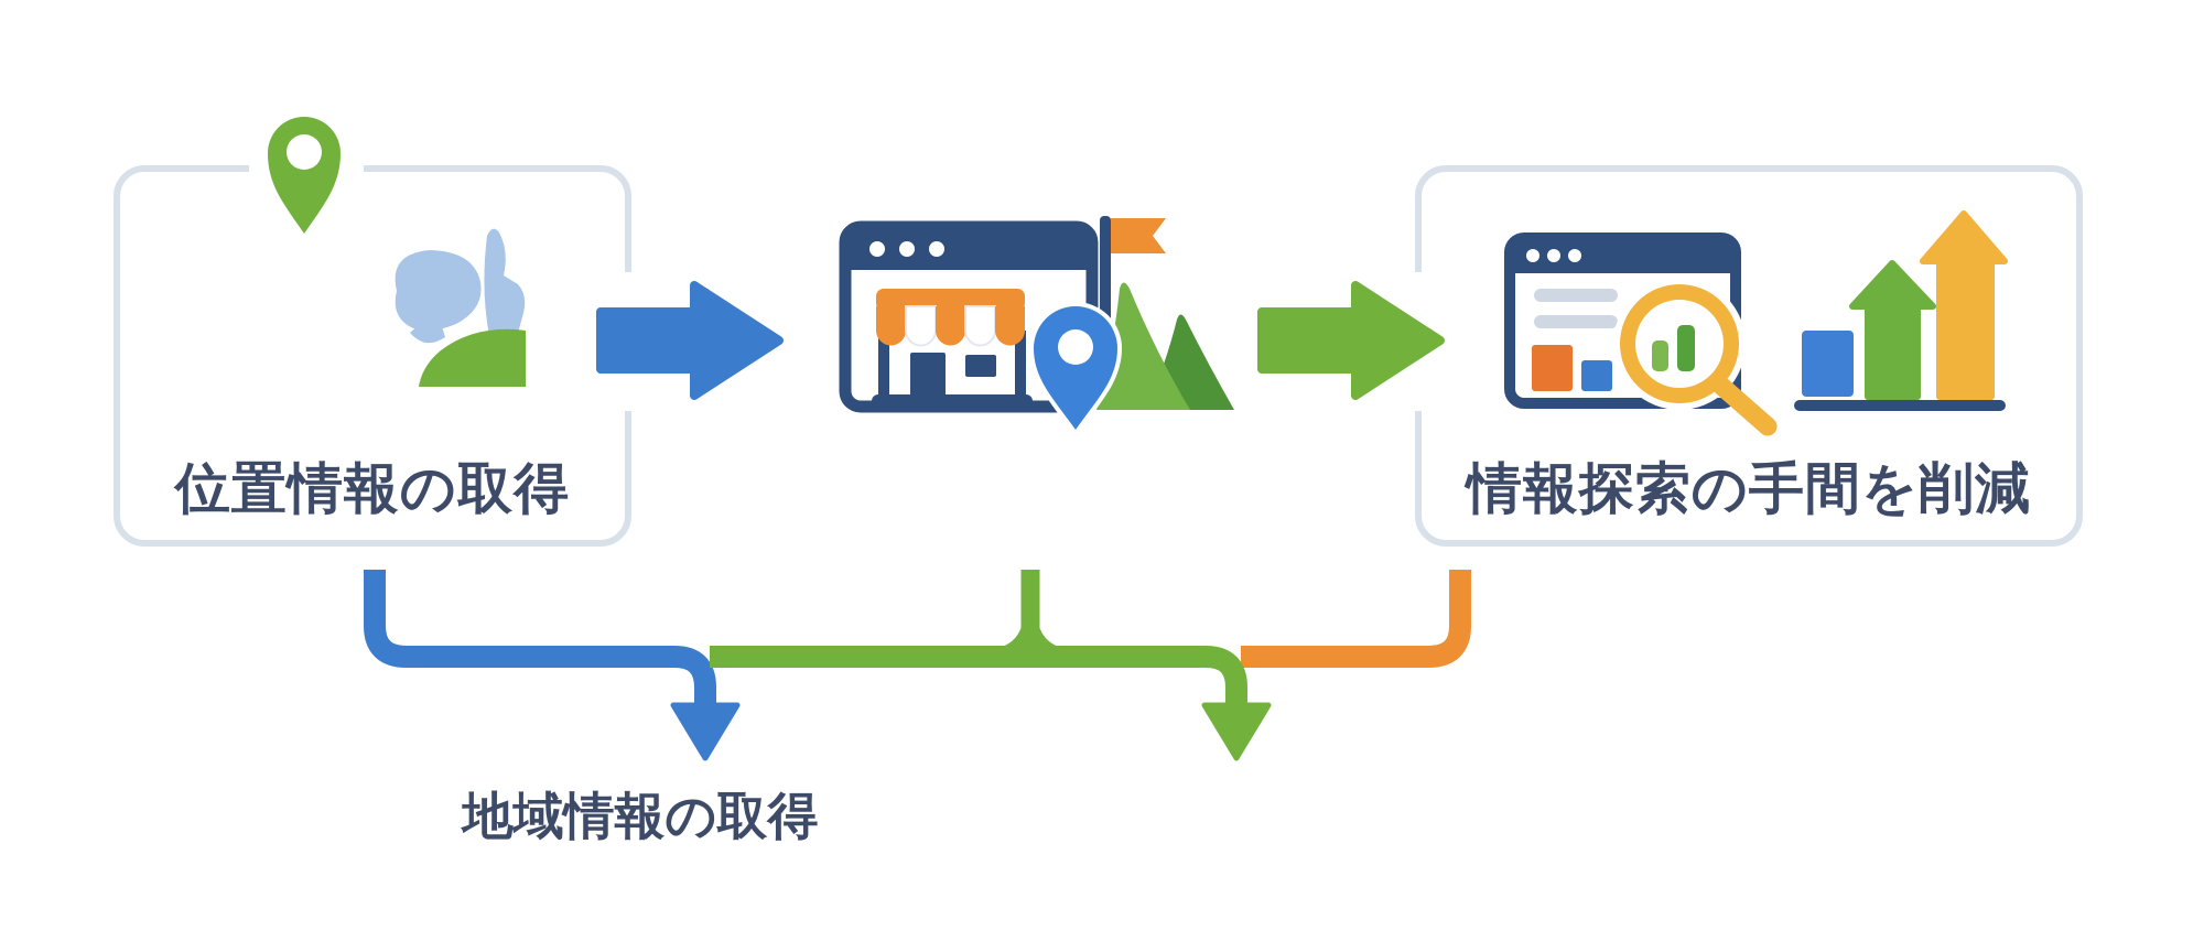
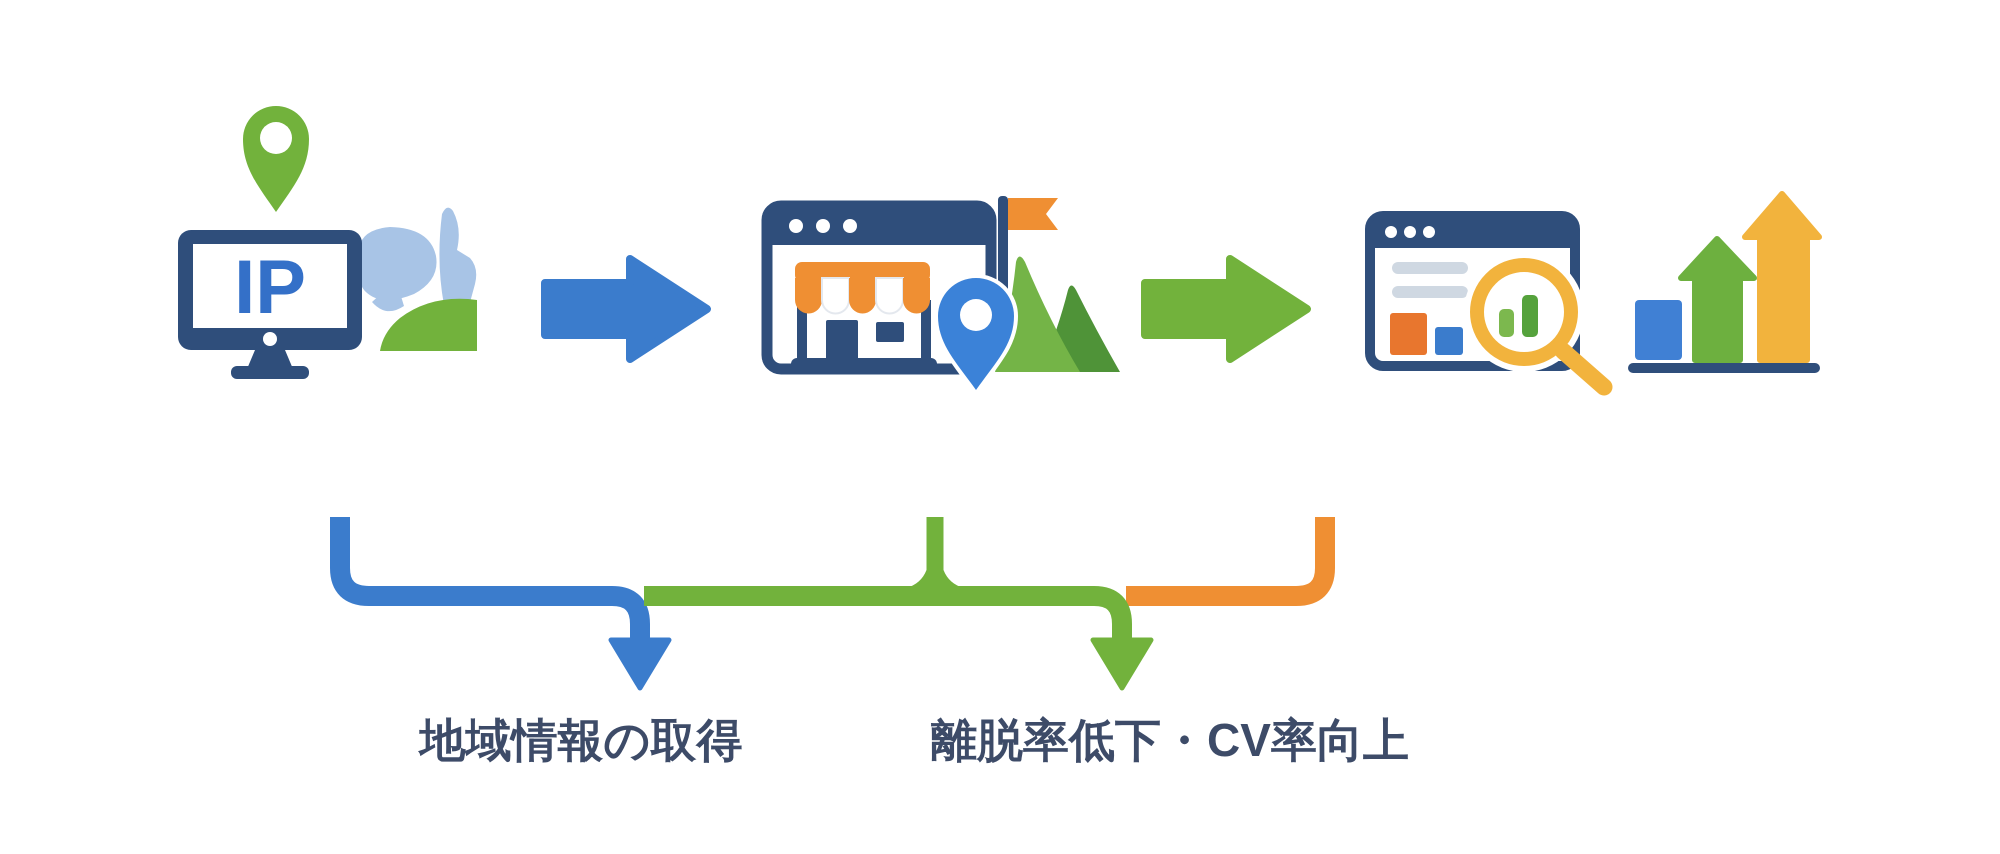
- 位置情報の取得
- 情報探索の手間を削減
  地域情報の取得
+ 離脱率低下・CV率向上
+ IP
